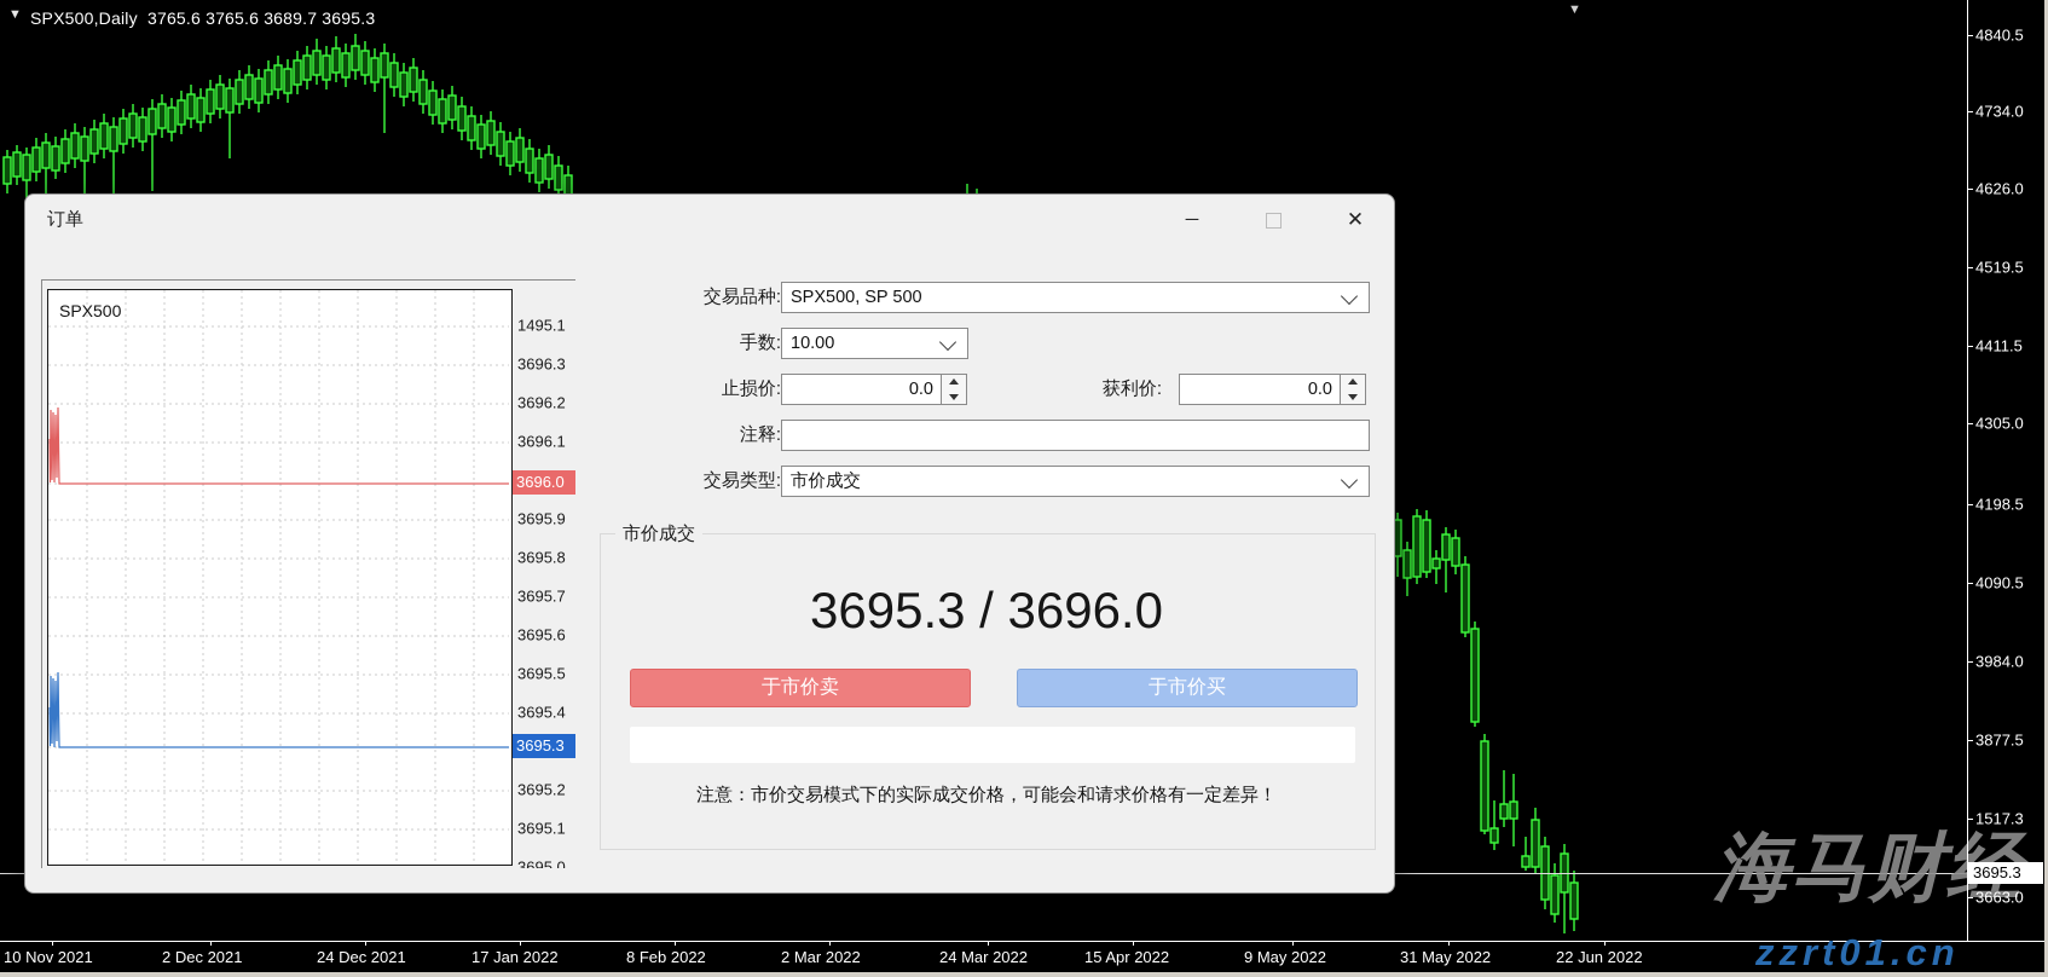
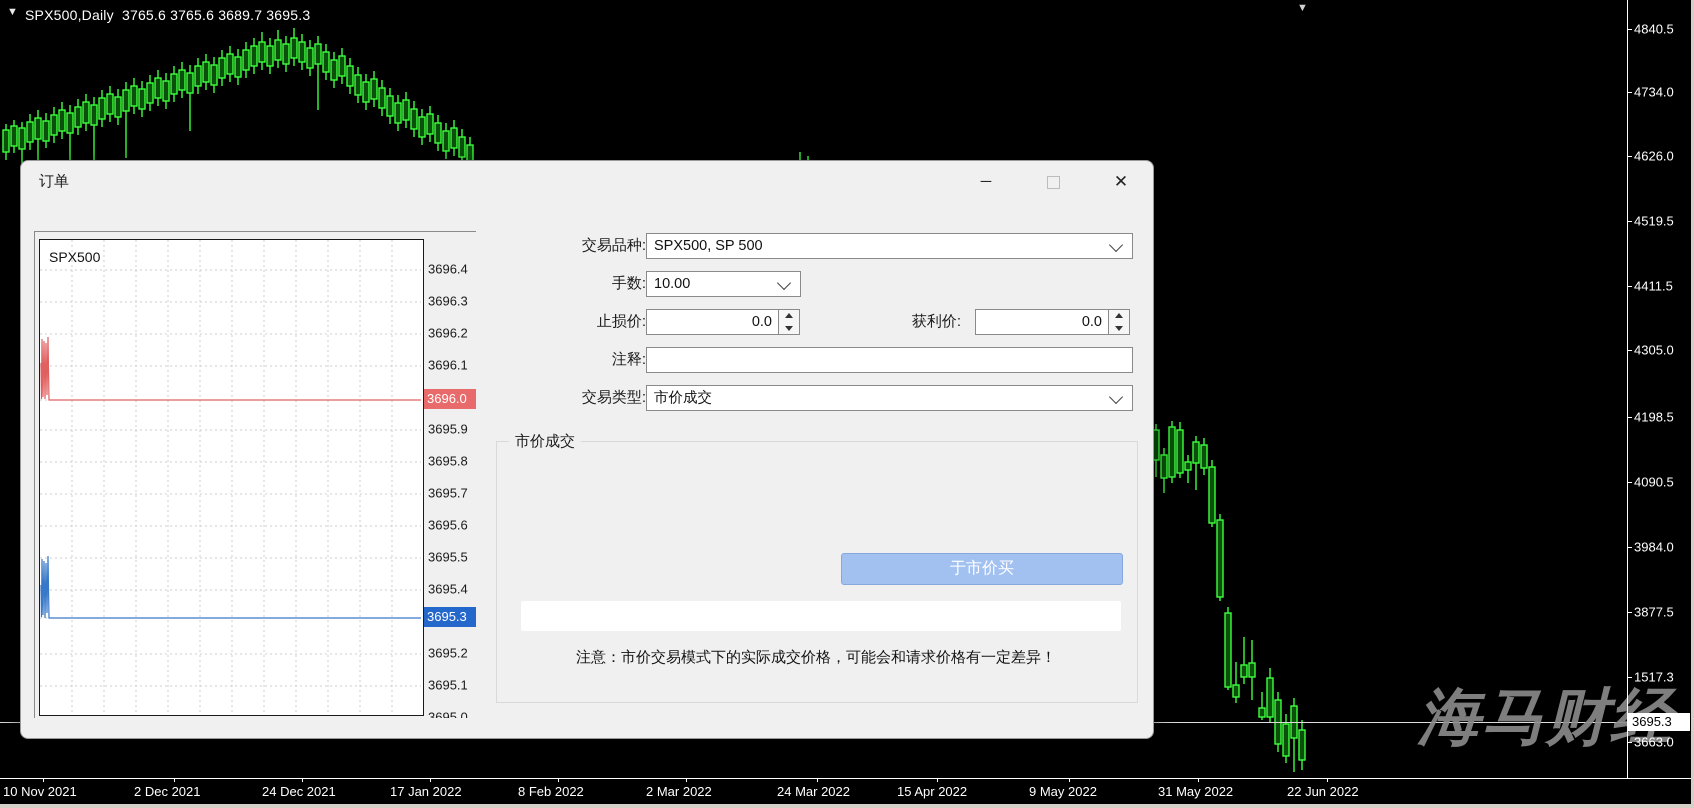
  ▼
  SPX500,Daily 3765.6 3765.6 3689.7 3695.3
  ▼
  海马财
- zzrt01.cn
  4840.5
  4734.0
  4626.0
  4519.5
  4411.5
  4305.0
  4198.5
  4090.5
  3984.0
  3877.5
  1517.3
  3663.0
  10 Nov 2021
  2 Dec 2021
  24 Dec 2021
  17 Jan 2022
  8 Feb 2022
  2 Mar 2022
  24 Mar 2022
  15 Apr 2022
  9 May 2022
  31 May 2022
  22 Jun 2022
  3695.3
  订单
  ─
  ✕
  SPX500
- 1495.1
+ 3696.4
  3696.3
  3696.2
  3696.1
  3695.9
  3695.8
  3695.7
  3695.6
  3695.5
  3695.4
  3695.2
  3695.1
  3695.0
  3696.0
  3695.3
  交易品种:
  SPX500, SP 500
  手数:
  10.00
  止损价:
  0.0
  获利价:
  0.0
  注释:
  交易类型:
  市价成交
  市价成交
- 3695.3 / 3696.0
- 于市价卖
  于市价买
  注意：市价交易模式下的实际成交价格，可能会和请求价格有一定差异！
